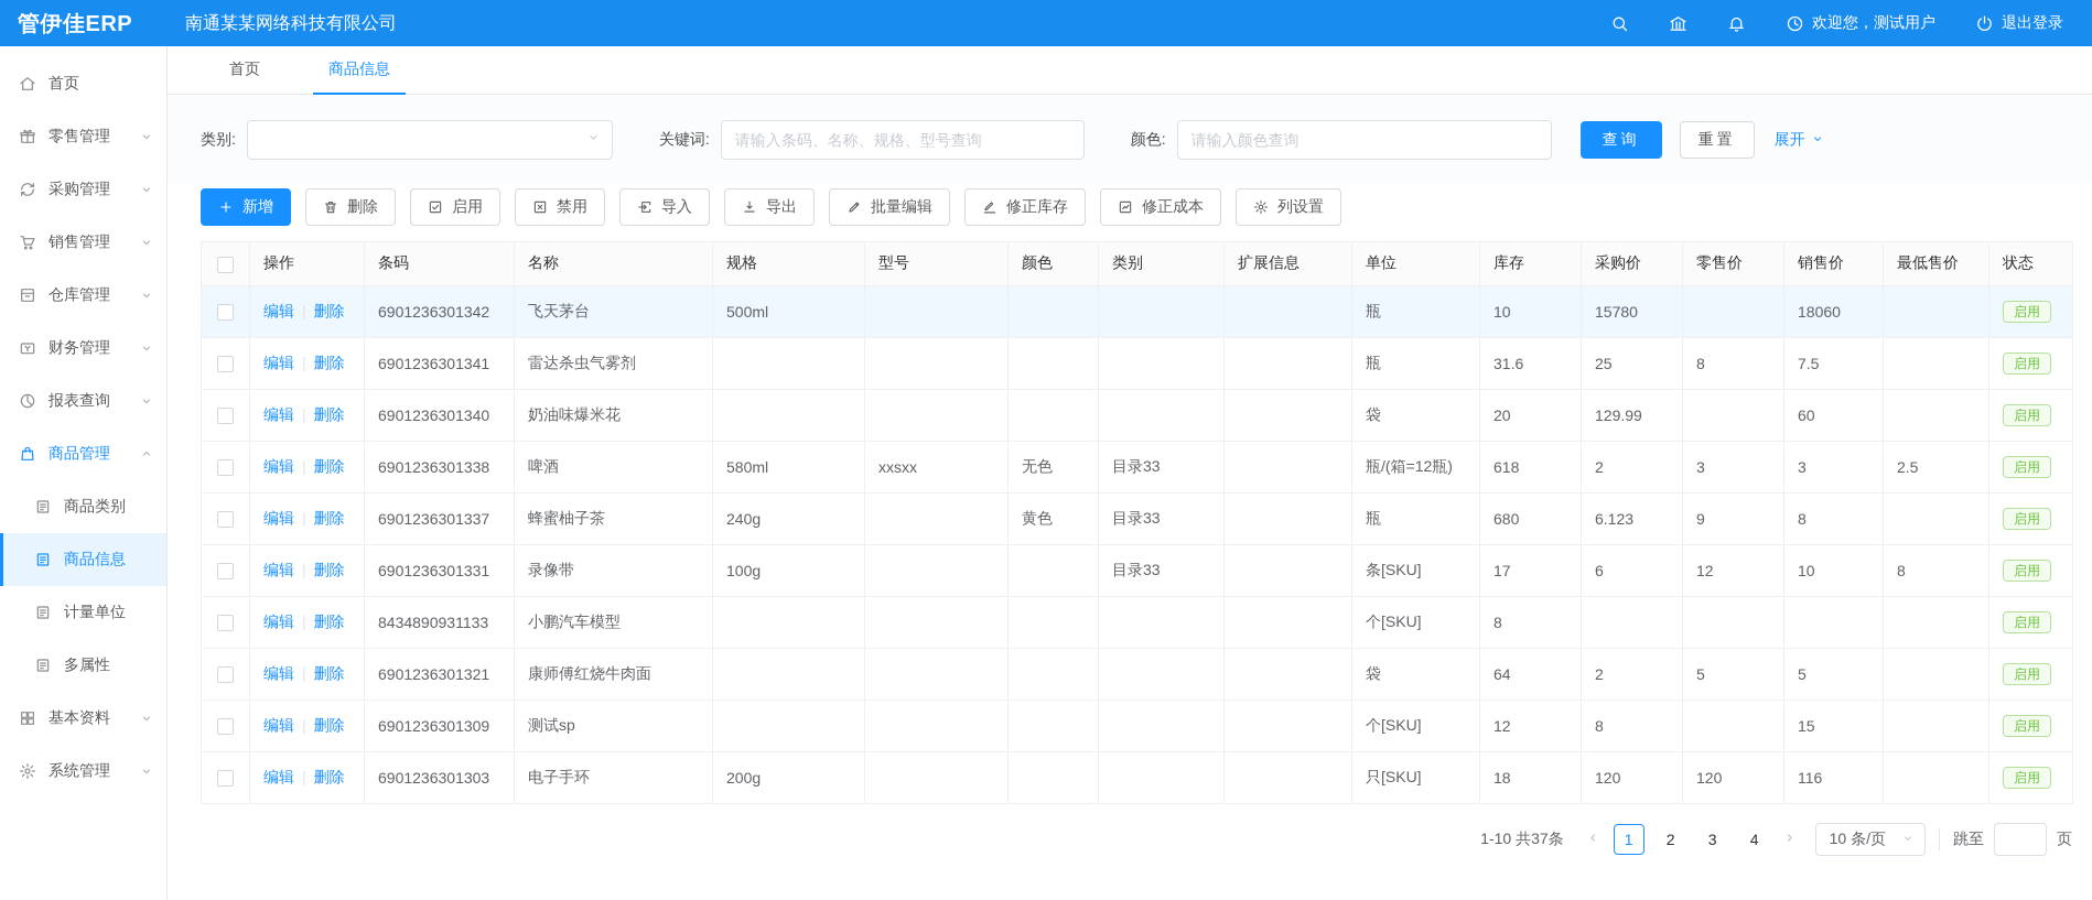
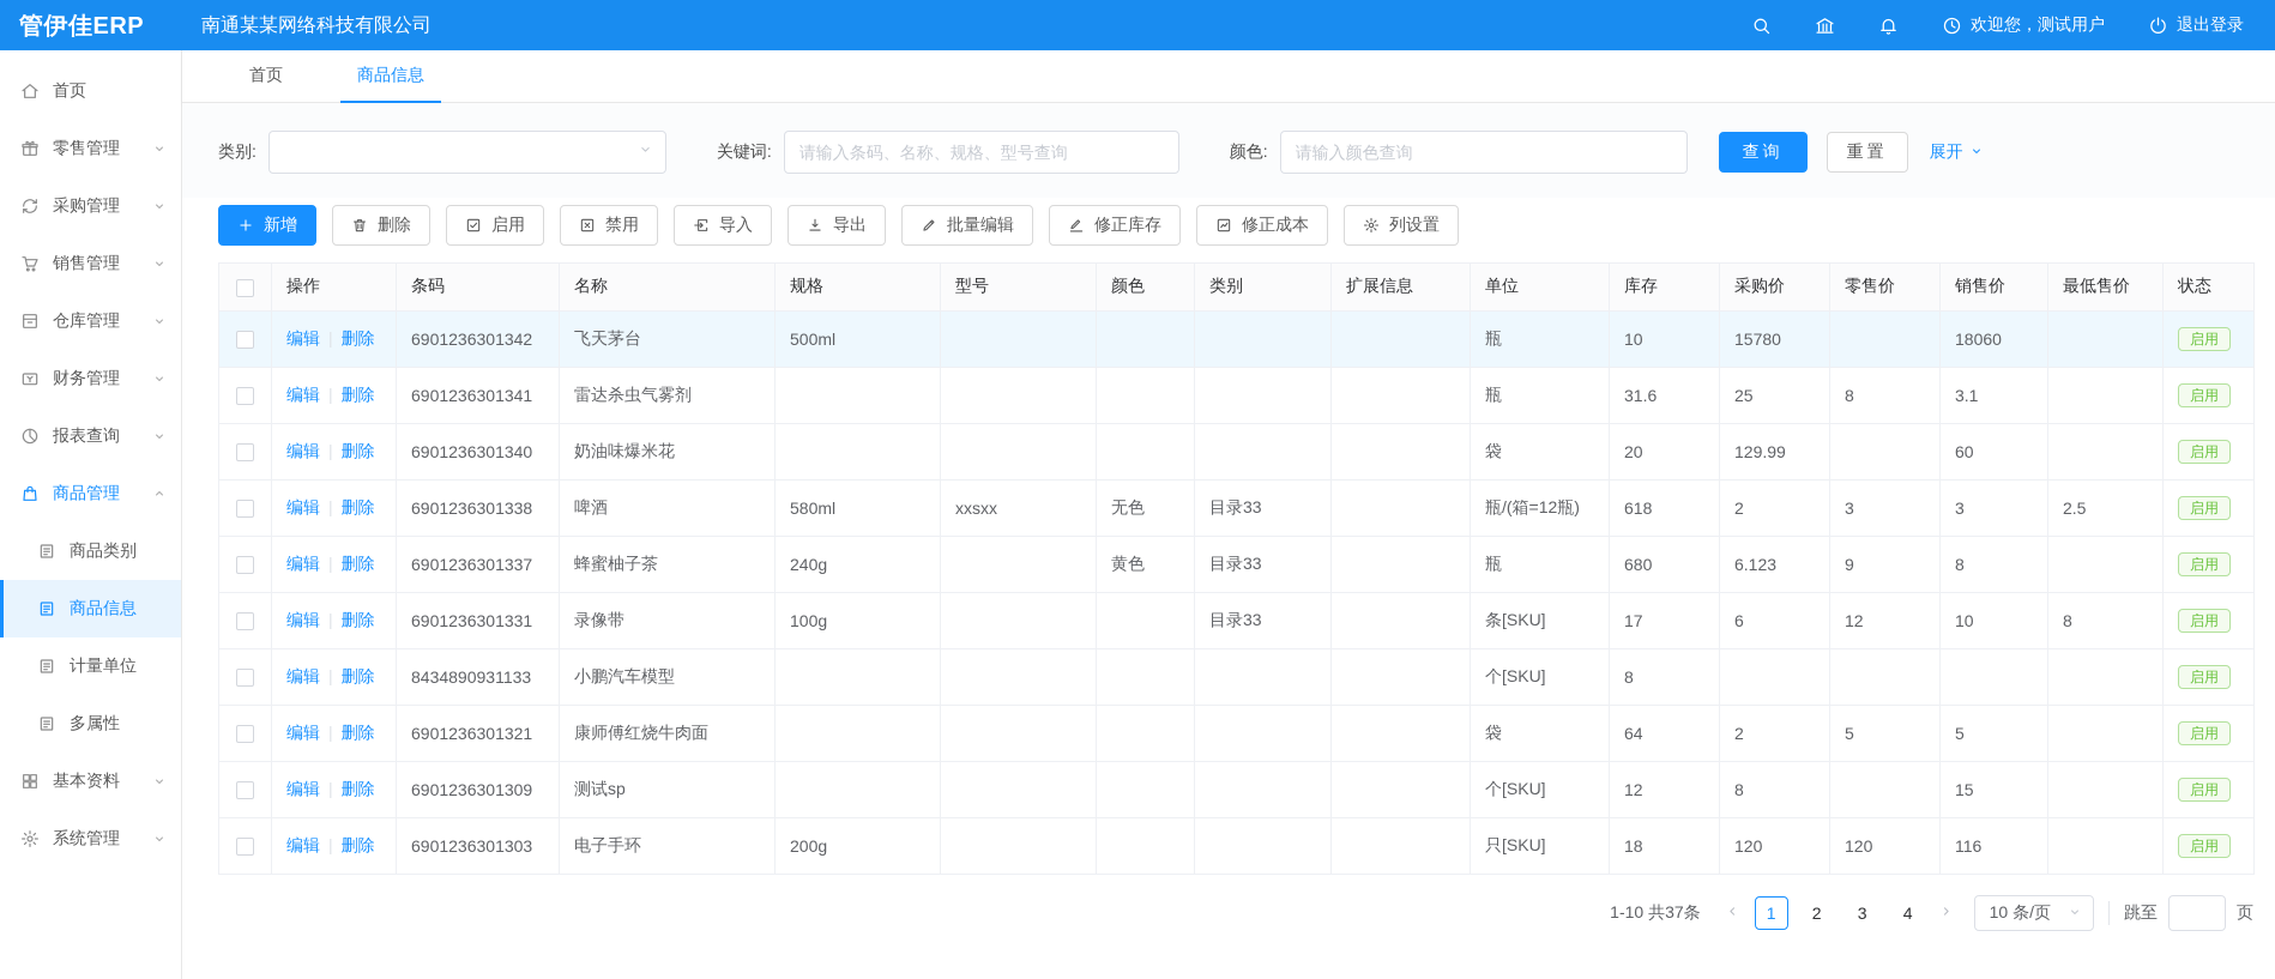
  管伊佳ERP
  南通某某网络科技有限公司
  欢迎您，测试用户
  退出登录
  首页
  零售管理
  采购管理
  销售管理
  仓库管理
  财务管理
  报表查询
  商品管理
  商品类别
  商品信息
  计量单位
  多属性
  基本资料
  系统管理
  首页
  商品信息
  类别:
  关键词:
  请输入条码、名称、规格、型号查询
  颜色:
  请输入颜色查询
  查询
  重置
  展开
  新增
  删除
  启用
  禁用
  导入
  导出
  批量编辑
  修正库存
  修正成本
  列设置
  	操作	条码	名称	规格	型号	颜色	类别	扩展信息	单位	库存	采购价	零售价	销售价	最低售价	状态
  	编辑 删除	6901236301342	飞天茅台	500ml					瓶	10	15780		18060		启用
- 	编辑 | 删除	6901236301341	雷达杀虫气雾剂						瓶	31.6	25	8	7.5		启用
+ 	编辑 | 删除	6901236301341	雷达杀虫气雾剂						瓶	31.6	25	8	3.1		启用
  	编辑 | 删除	6901236301340	奶油味爆米花						袋	20	129.99		60		启用
  	编辑 | 删除	6901236301338	啤酒	580ml	xxsxx	无色	目录33		瓶/(箱=12瓶)	618	2	3	3	2.5	启用
  	编辑 | 删除	6901236301337	蜂蜜柚子茶	240g		黄色	目录33		瓶	680	6.123	9	8		启用
  	编辑 | 删除	6901236301331	录像带	100g			目录33		条[SKU]	17	6	12	10	8	启用
  	编辑 | 删除	8434890931133	小鹏汽车模型						个[SKU]	8					启用
  	编辑 | 删除	6901236301321	康师傅红烧牛肉面						袋	64	2	5	5		启用
  	编辑 | 删除	6901236301309	测试sp						个[SKU]	12	8		15		启用
  	编辑 | 删除	6901236301303	电子手环	200g					只[SKU]	18	120	120	116		启用
  1-10 共37条
  1
  2
  3
  4
  10 条/页
  跳至
  页
